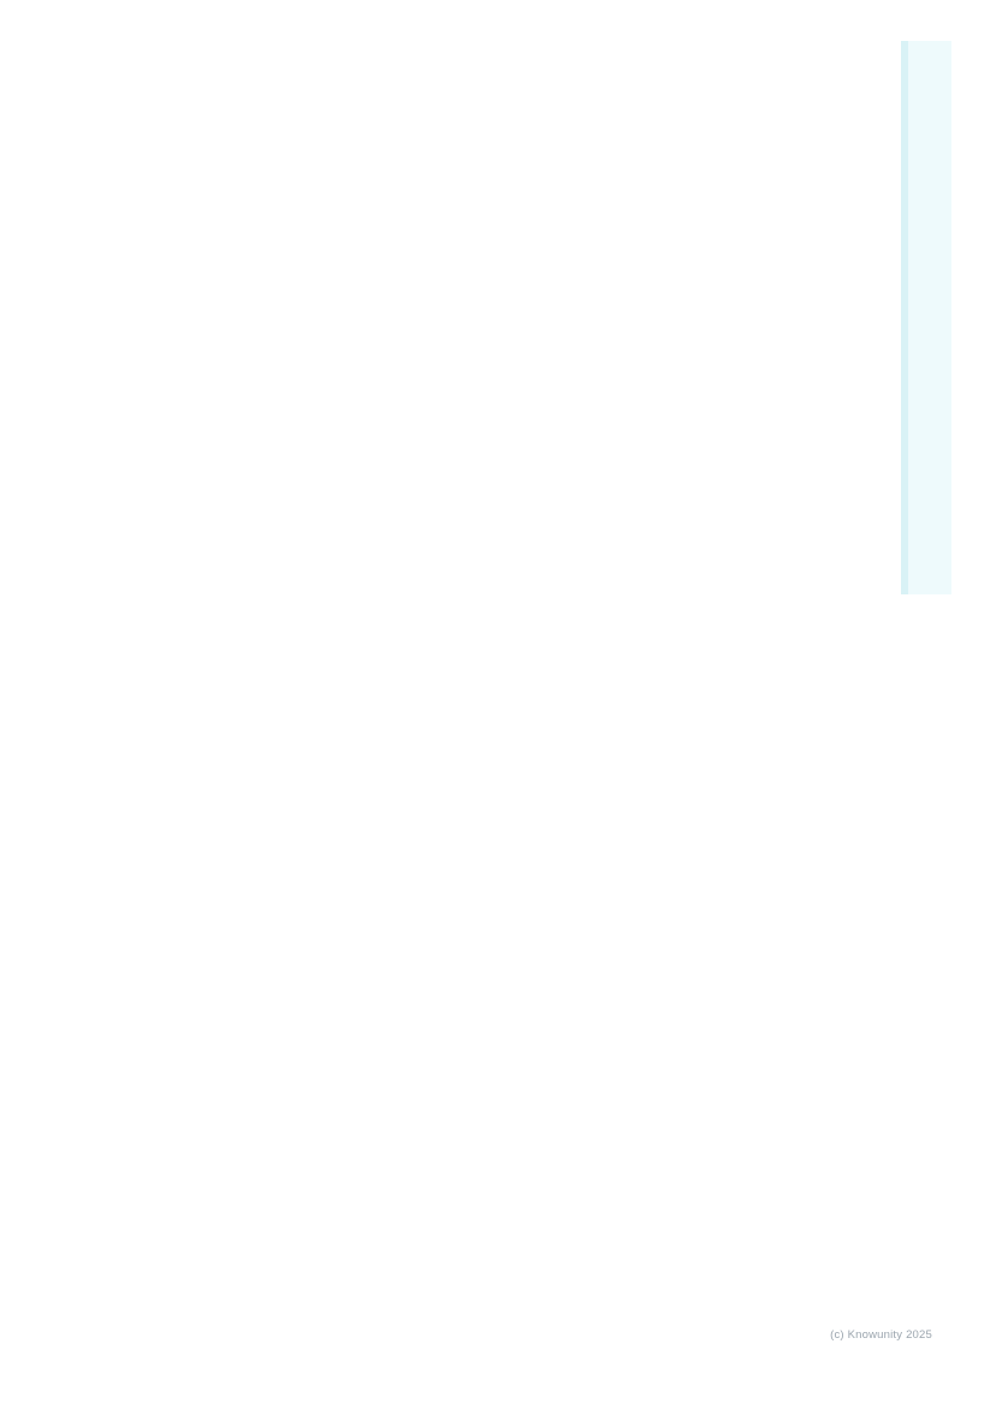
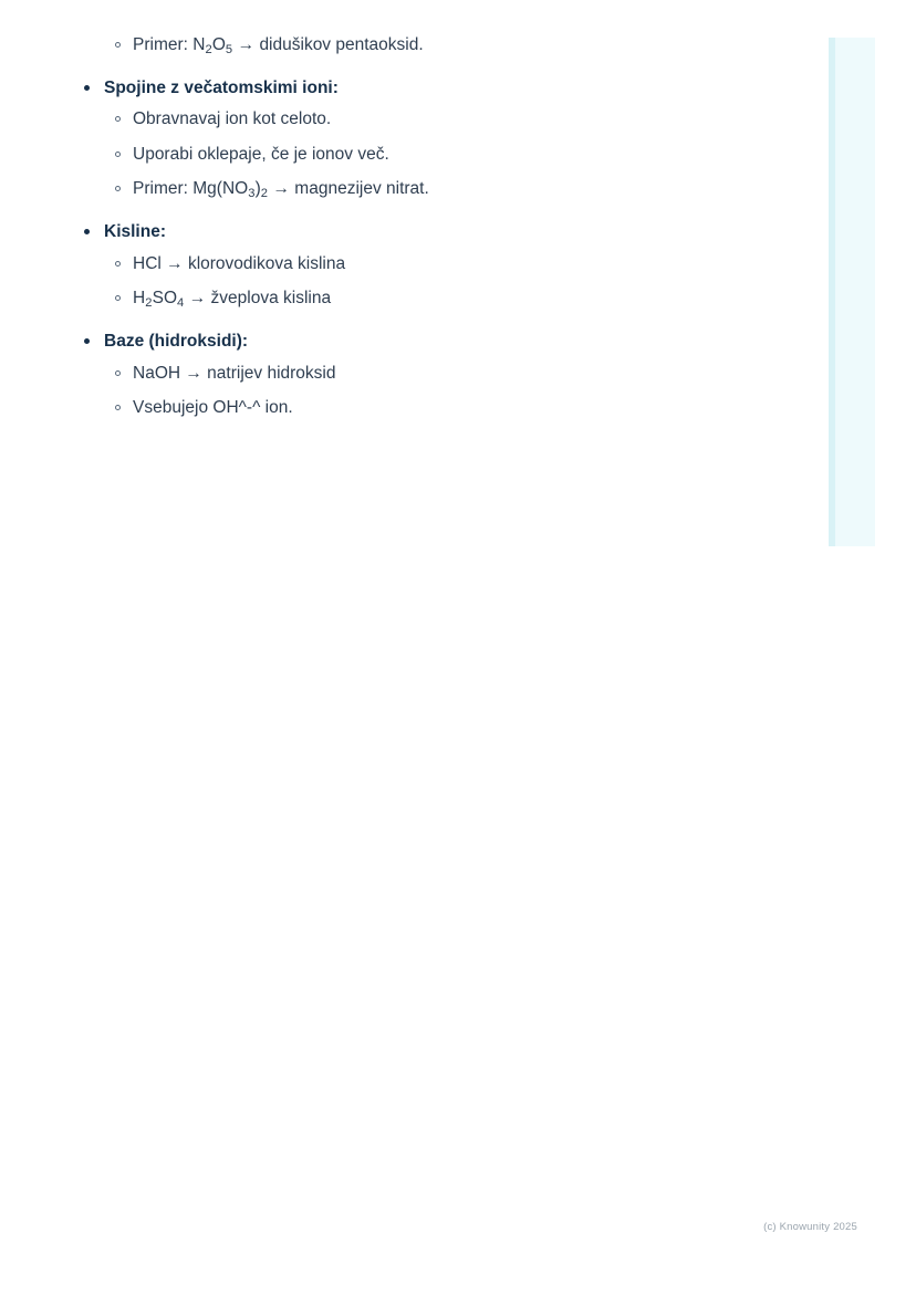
+ Primer: N2O5 → didušikov pentaoksid.
+ Spojine z večatomskimi ioni:
+ Obravnavaj ion kot celoto.
+ Uporabi oklepaje, če je ionov več.
+ Primer: Mg(NO3)2 → magnezijev nitrat.
+ Kisline:
+ HCl → klorovodikova kislina
+ H2SO4 → žveplova kislina
+ Baze (hidroksidi):
+ NaOH → natrijev hidroksid
+ Vsebujejo OH^-^ ion.
  (c) Knowunity 2025
